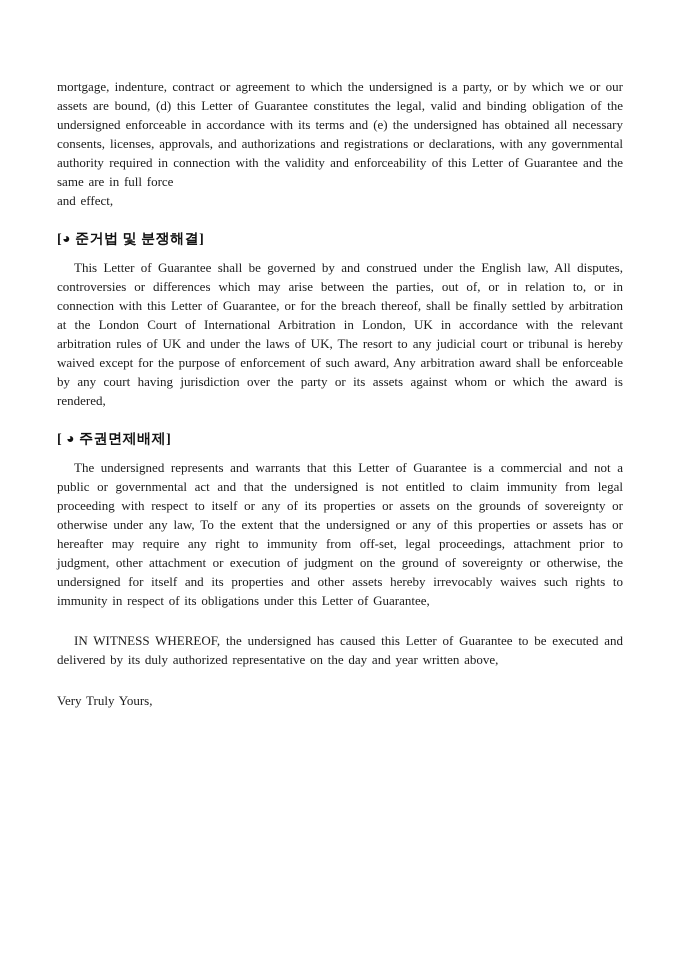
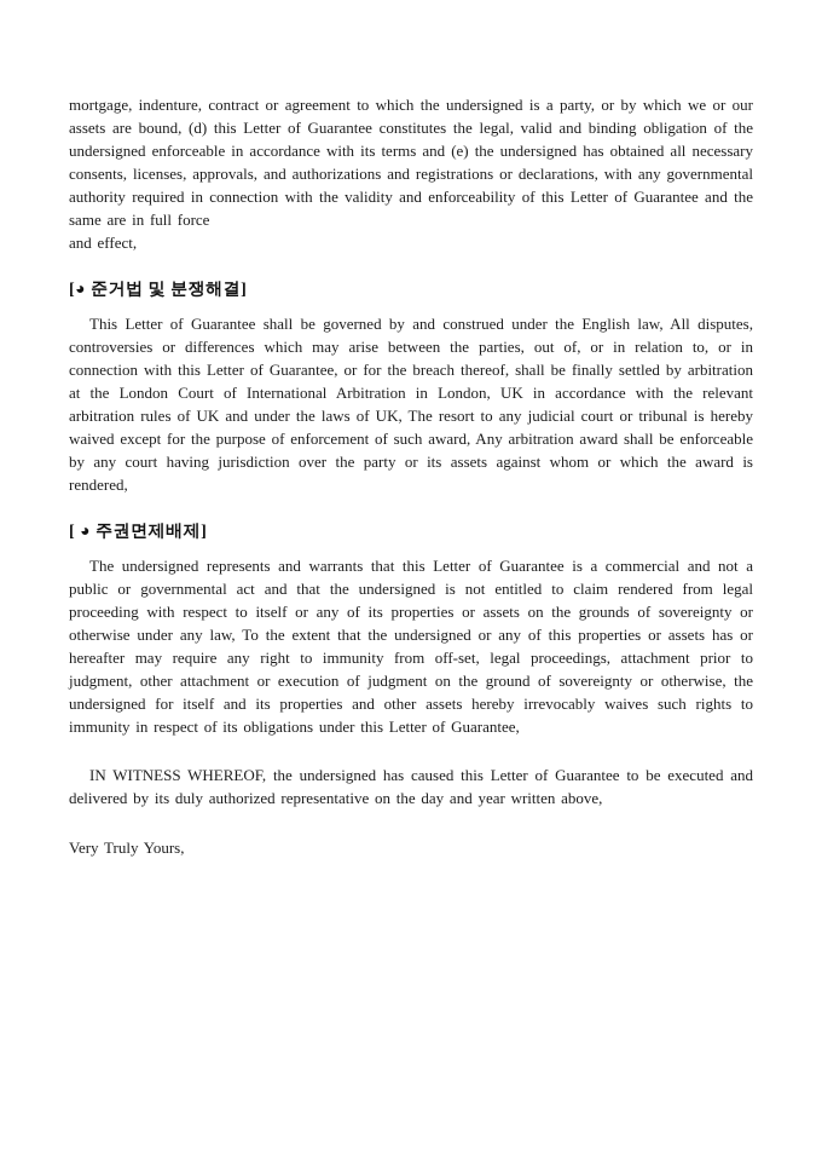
  mortgage, indenture, contract or agreement to which the undersigned is a party, or by which we or our assets are bound, (d) this Letter of Guarantee constitutes the legal, valid and binding obligation of the undersigned enforceable in accordance with its terms and (e) the undersigned has obtained all necessary consents, licenses, approvals, and authorizations and registrations or declarations, with any governmental authority required in connection with the validity and enforceability of this Letter of Guarantee and the same are in full force
  and effect,
  [◕ 준거법 및 분쟁해결]
  This Letter of Guarantee shall be governed by and construed under the English law, All disputes, controversies or differences which may arise between the parties, out of, or in relation to, or in connection with this Letter of Guarantee, or for the breach thereof, shall be finally settled by arbitration at the London Court of International Arbitration in London, UK in accordance with the relevant arbitration rules of UK and under the laws of UK, The resort to any judicial court or tribunal is hereby waived except for the purpose of enforcement of such award, Any arbitration award shall be enforceable by any court having jurisdiction over the party or its assets against whom or which the award is rendered,
  [ ◕ 주권면제배제]
- The undersigned represents and warrants that this Letter of Guarantee is a commercial and not a public or governmental act and that the undersigned is not entitled to claim immunity from legal proceeding with respect to itself or any of its properties or assets on the grounds of sovereignty or otherwise under any law, To the extent that the undersigned or any of this properties or assets has or hereafter may require any right to immunity from off-set, legal proceedings, attachment prior to judgment, other attachment or execution of judgment on the ground of sovereignty or otherwise, the undersigned for itself and its properties and other assets hereby irrevocably waives such rights to immunity in respect of its obligations under this Letter of Guarantee,
+ The undersigned represents and warrants that this Letter of Guarantee is a commercial and not a public or governmental act and that the undersigned is not entitled to claim rendered from legal proceeding with respect to itself or any of its properties or assets on the grounds of sovereignty or otherwise under any law, To the extent that the undersigned or any of this properties or assets has or hereafter may require any right to immunity from off-set, legal proceedings, attachment prior to judgment, other attachment or execution of judgment on the ground of sovereignty or otherwise, the undersigned for itself and its properties and other assets hereby irrevocably waives such rights to immunity in respect of its obligations under this Letter of Guarantee,
  IN WITNESS WHEREOF, the undersigned has caused this Letter of Guarantee to be executed and delivered by its duly authorized representative on the day and year written above,
  Very Truly Yours,
